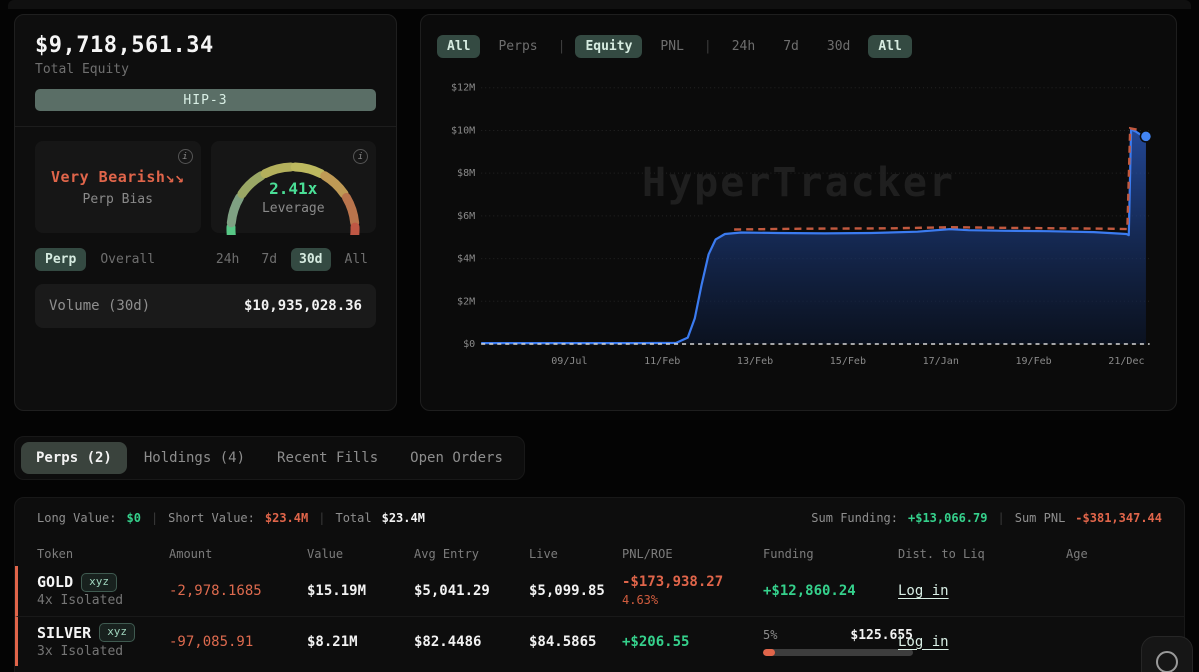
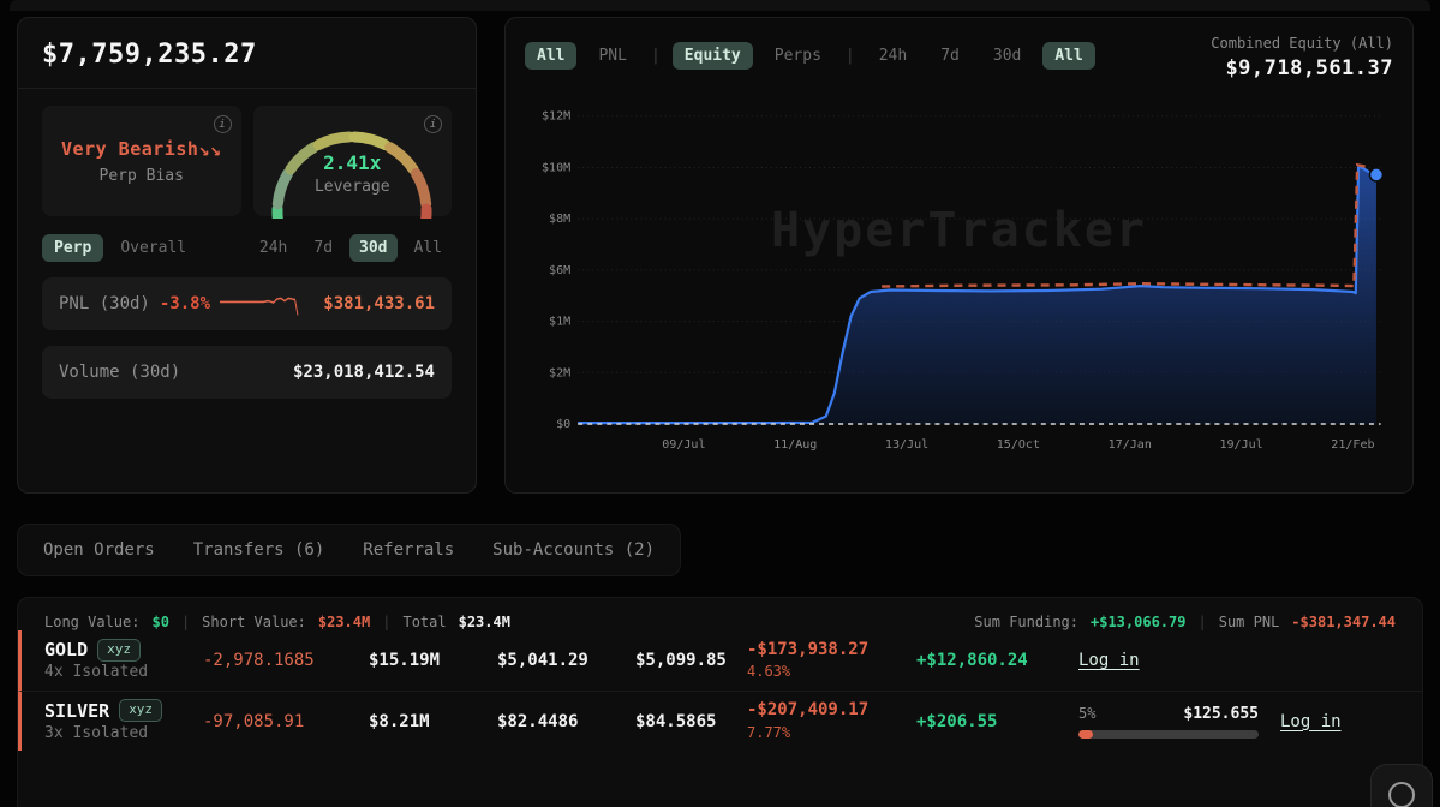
- $9,718,561.34
+ $7,759,235.27
- Total Equity
- HIP-3
  i
  Very Bearish↘↘
  Perp Bias
  i
  2.41x
  Leverage
  Perp
  Overall
  24h
  7d
  30d
  All
+ PNL (30d)
+ -3.8%
+ $381,433.61
  Volume (30d)
- $10,935,028.36
+ $23,018,412.54
  All
- Perps
+ PNL
  |
  Equity
- PNL
+ Perps
  |
  24h
  7d
  30d
  All
+ Combined Equity (All)
+ $9,718,561.37
  $0
  $2M
- $4M
+ $1M
  $6M
  $8M
  $10M
  $12M
  09/Jul
- 11/Feb
+ 11/Aug
- 13/Feb
+ 13/Jul
- 15/Feb
+ 15/Oct
  17/Jan
- 19/Feb
+ 19/Jul
- 21/Dec
+ 21/Feb
- Perps (2)
- Holdings (4)
- Recent Fills
  Open Orders
+ Transfers (6)
+ Referrals
+ Sub-Accounts (2)
  Long Value:
  $0
  |
  Short Value:
  $23.4M
  |
  Total
  $23.4M
  Sum Funding:
  +$13,066.79
  |
  Sum PNL
  -$381,347.44
- Token
- Amount
- Value
- Avg Entry
- Live
- PNL/ROE
- Funding
- Dist. to Liq
- Age
  GOLD
  xyz
  4x Isolated
  -2,978.1685
  $15.19M
  $5,041.29
  $5,099.85
  -$173,938.27
  4.63%
  +$12,860.24
  Log in
  SILVER
  xyz
  3x Isolated
  -97,085.91
  $8.21M
  $82.4486
  $84.5865
+ -$207,409.17
+ 7.77%
  +$206.55
  5%
  $125.655
  Log in
